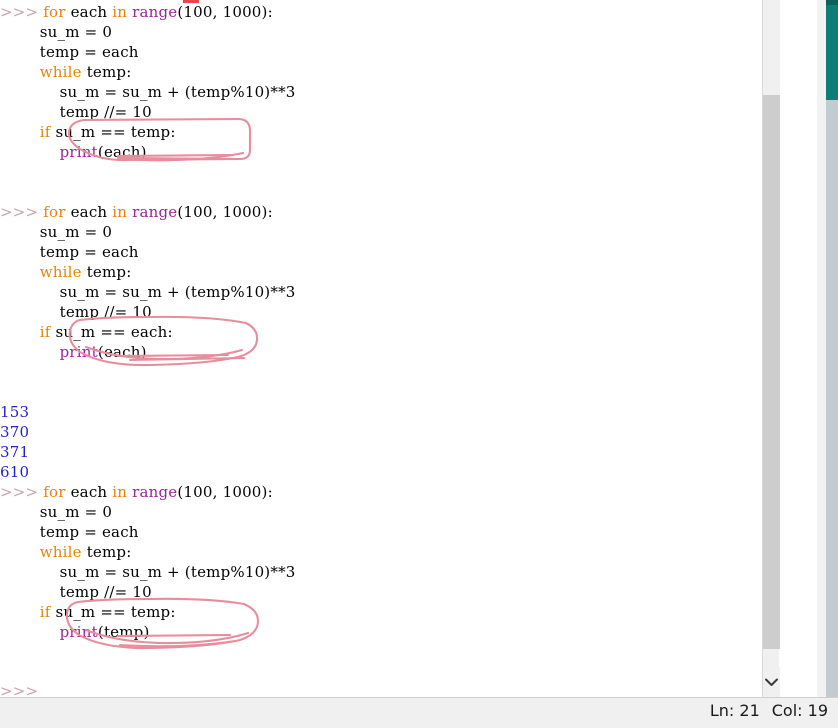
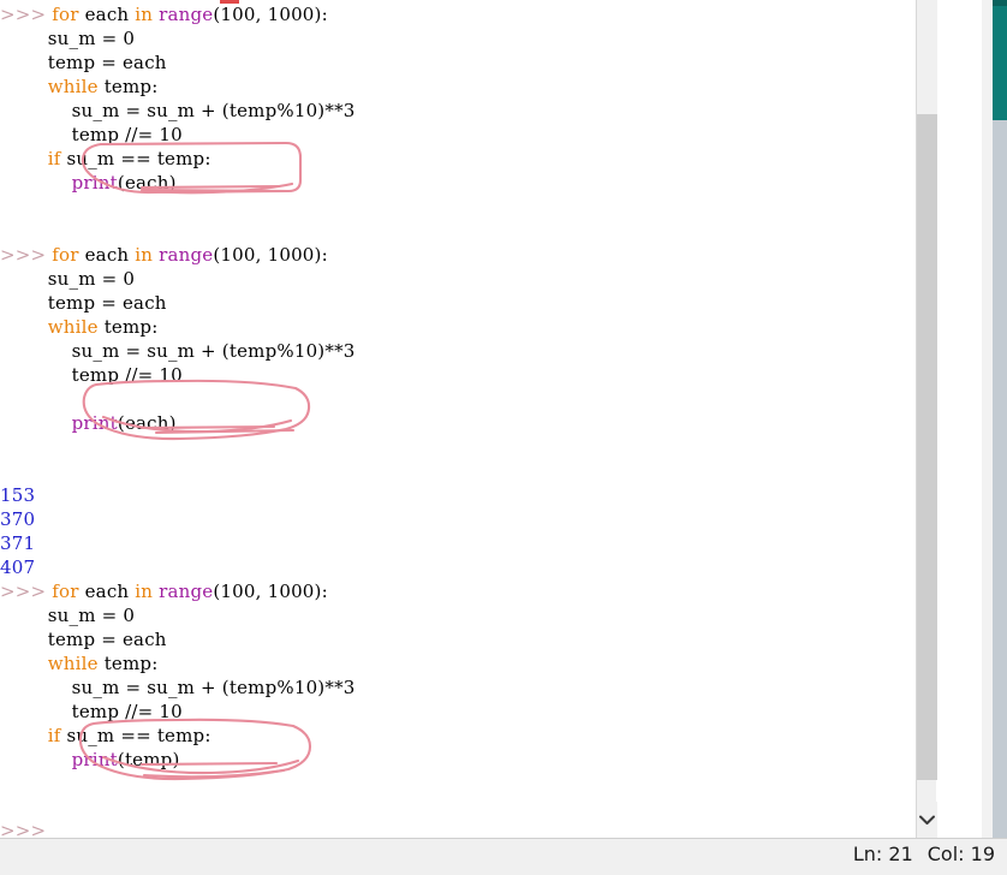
  >>> for each in range(100, 1000):
  su_m = 0
  temp = each
  while temp:
  su_m = su_m + (temp%10)**3
  temp //= 10
  if s_m == temp:
  prit(each)
  >>> for each in range(100, 1000):
  su_m = 0
  temp = each
  while temp:
  su_m = su_m + (temp%10)**3
  temp //= 10
- if su_m == each:
  prnt each)
  153
  370
  371
- 610
+ 407
  >>> for each in range(100, 1000):
  su_m = 0
  temp = each
  while temp:
  su_m = su_m + (temp%10)**3
  temp //= 10
  if s_m == temp:
  prin (temp)
  >>>
  Ln: 21
  Col: 19
